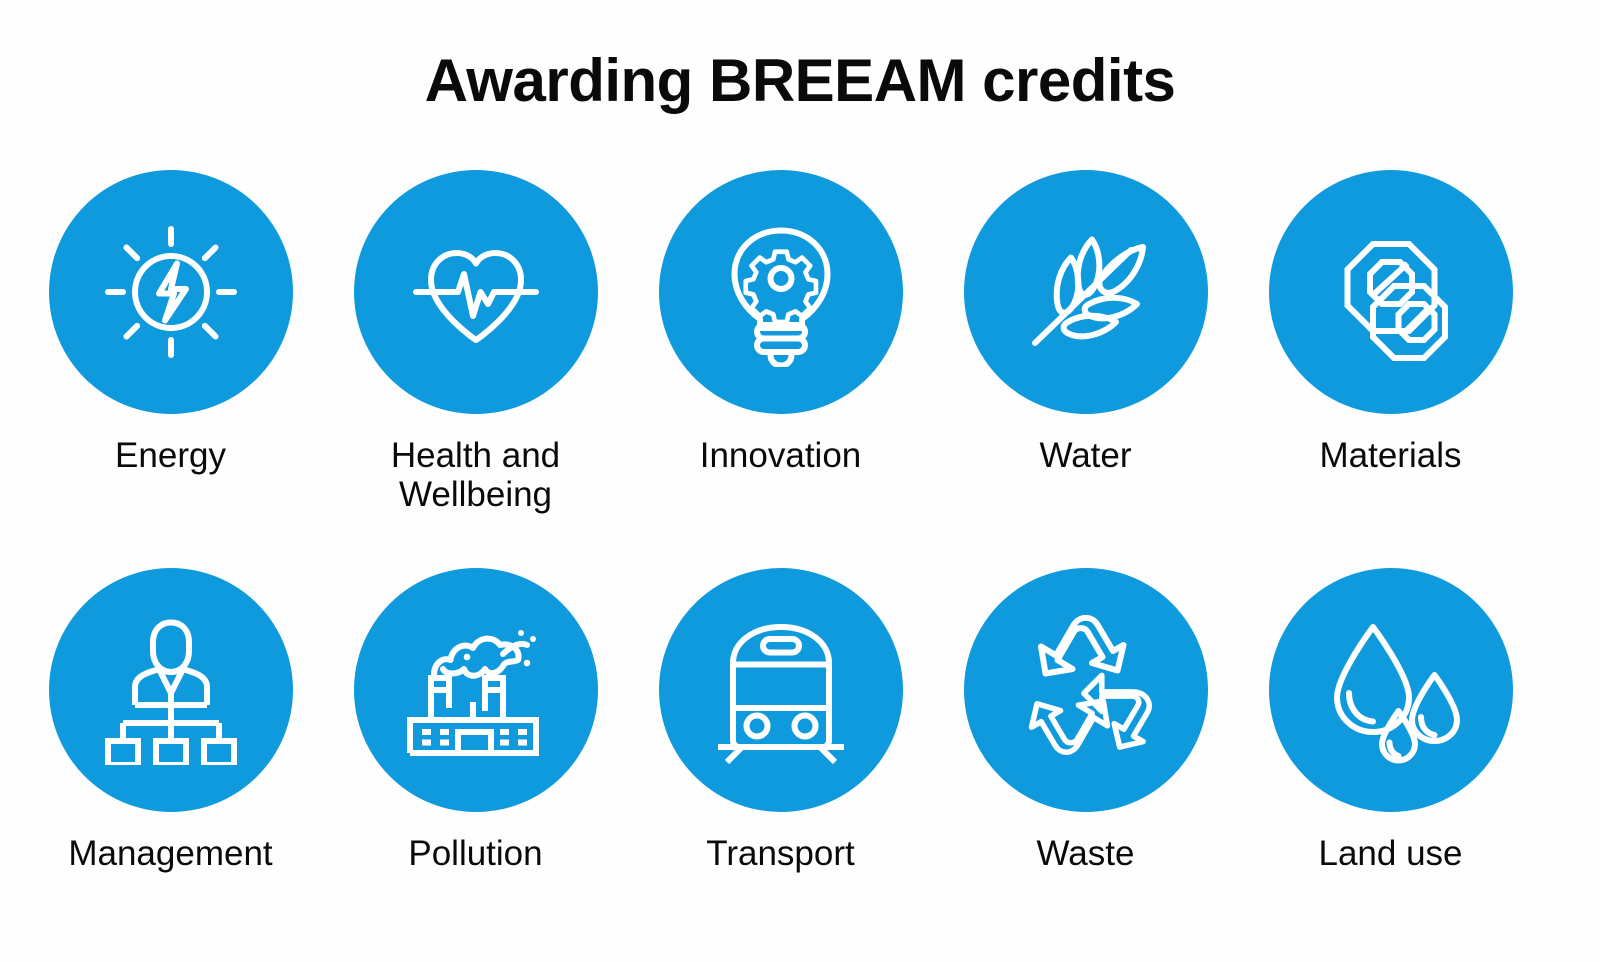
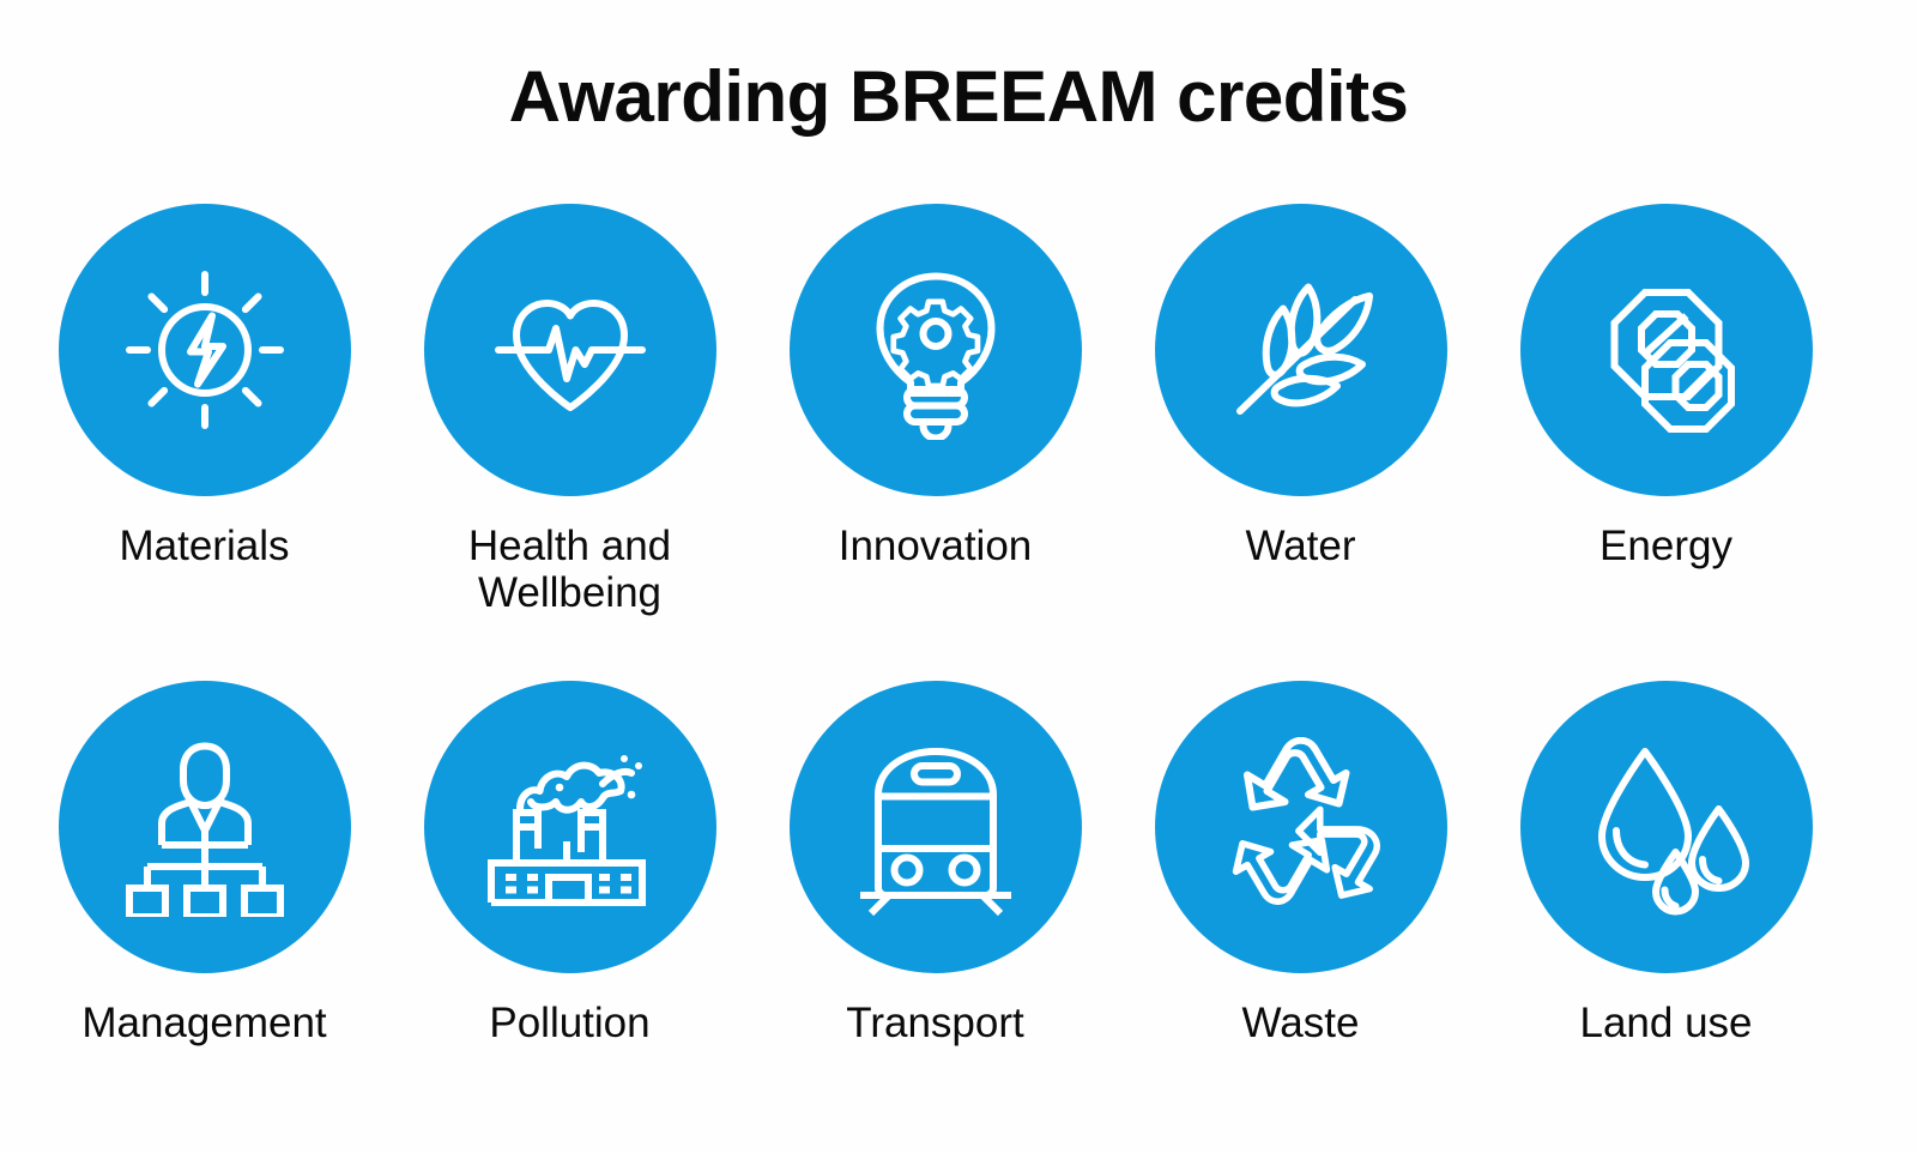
  Awarding BREEAM credits
- Energy
+ Materials
  Health and Wellbeing
  Innovation
  Water
- Materials
+ Energy
  Management
  Pollution
  Transport
  Waste
  Land use
